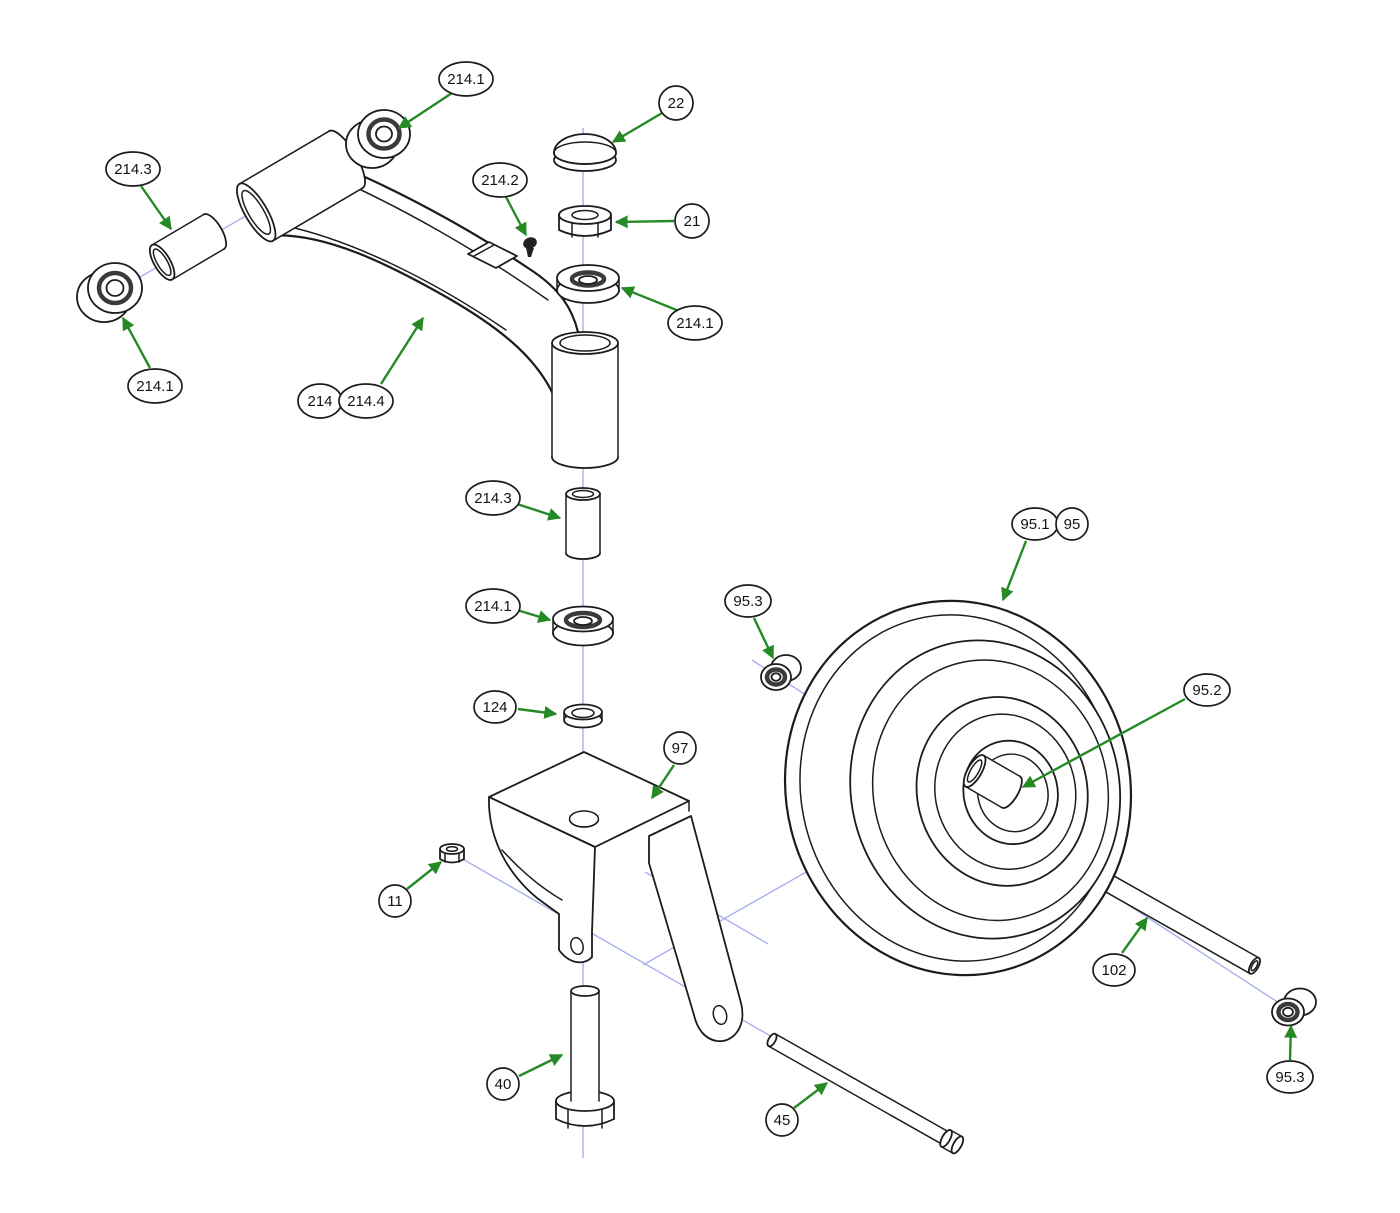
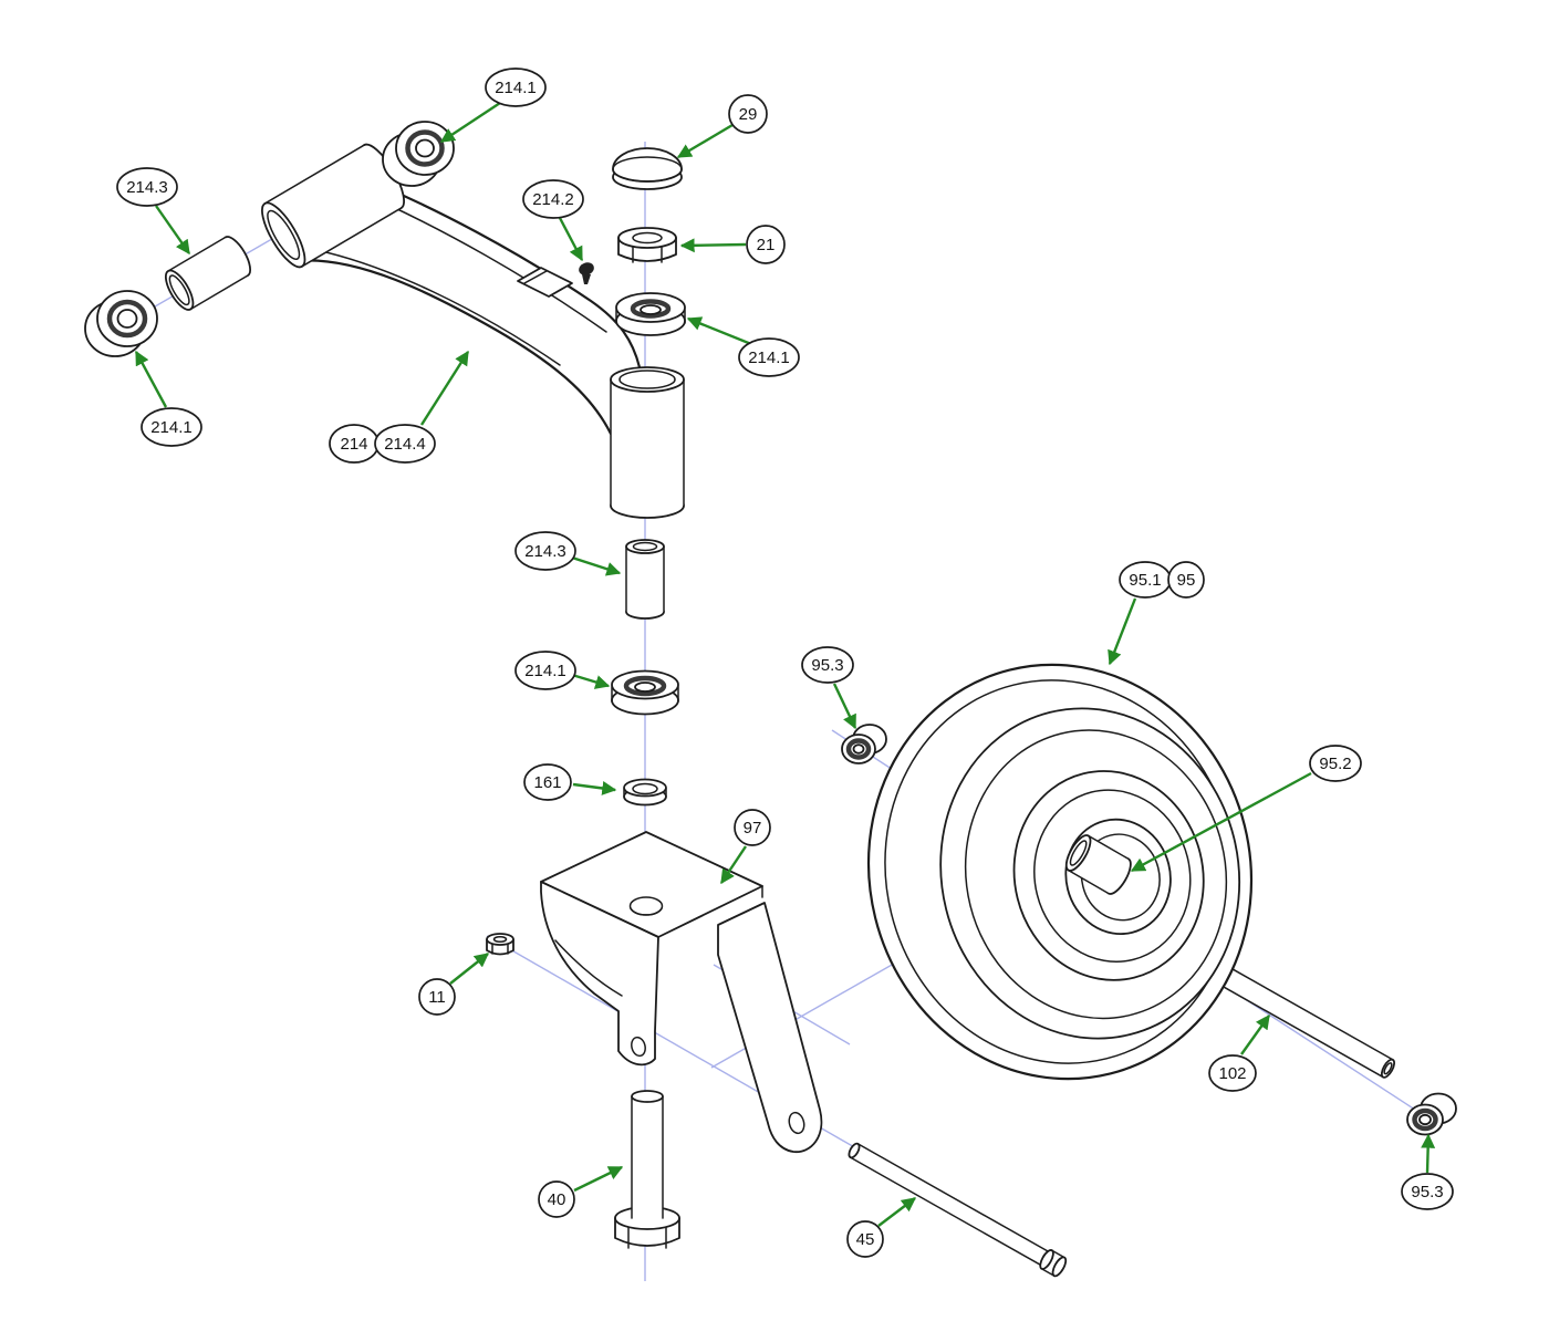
  214.1
- 22
+ 29
  214.3
  214.2
  21
  214.1
  214.1
  214
  214.4
  214.3
  214.1
- 124
+ 161
  97
  11
  40
  45
  102
  95.3
  95.1
  95
  95.2
  95.3
